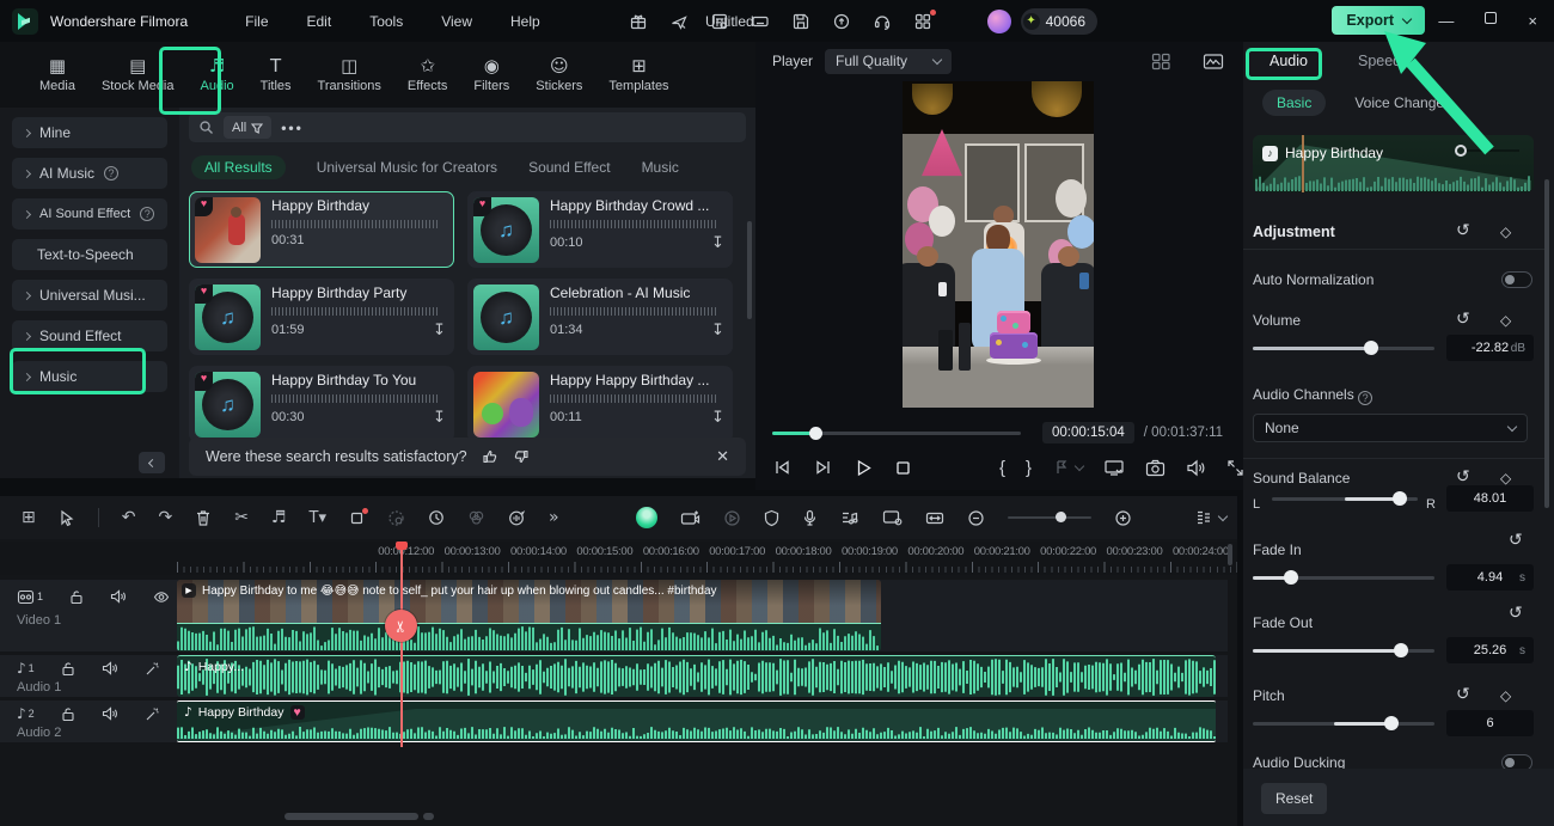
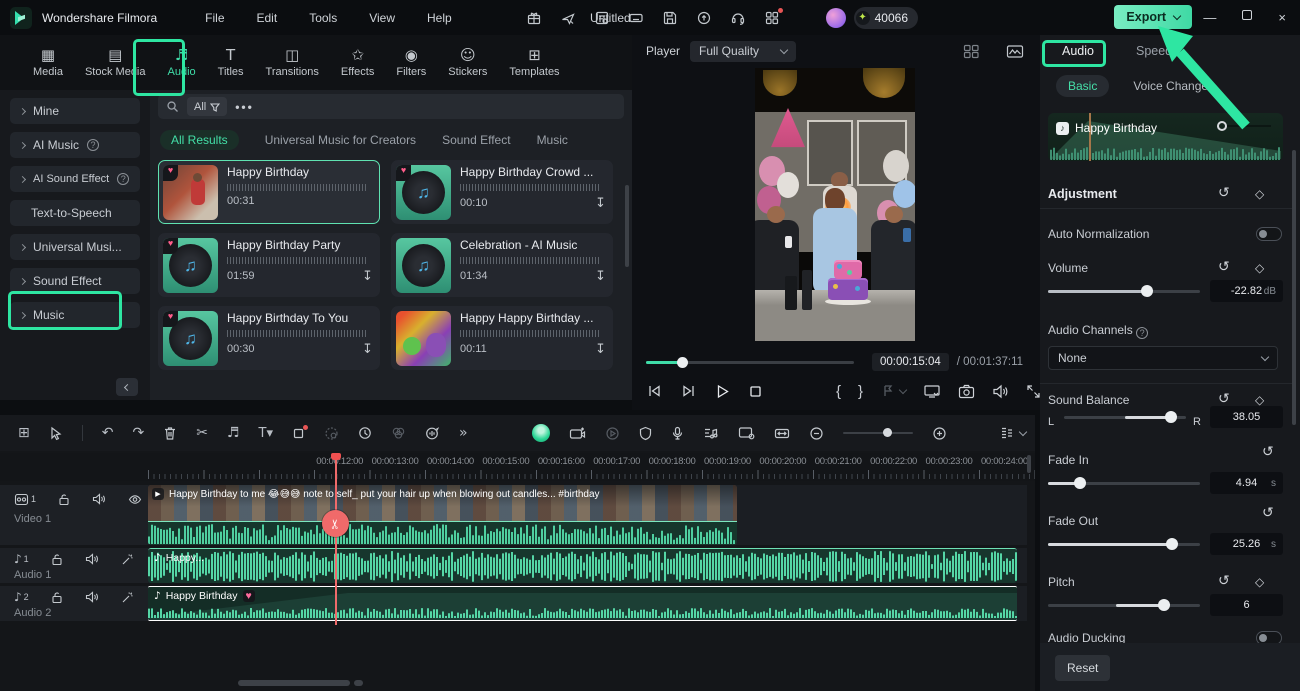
  Wondershare Filmora
  File
  Edit
  Tools
  View
  Help
  Unitled
  ✦
  40066
  Export
  —
  ×
  ▦
  Media
  ▤
  Stock Media
  ♬
  Audio
  T
  Titles
  ◫
  Transitions
  ✩
  Effects
  ◉
  Filters
  ☺
  Stickers
  ⊞
  Templates
  Mine
  AI Music
  ?
  AI Sound Effect
  ?
  Text-to-Speech
  Universal Musi...
  Sound Effect
  Music
  All
  •••
  All Results
  Universal Music for Creators
  Sound Effect
  Music
  ♥
  Happy Birthday
  00:31
  ♥
  ♫
  Happy Birthday Crowd ...
  00:10
  ↧
  ♥
  ♫
  Happy Birthday Party
  01:59
  ↧
  ♫
  Celebration - AI Music
  01:34
  ↧
  ♥
  ♫
  Happy Birthday To You
  00:30
  ↧
  Happy Happy Birthday ...
  00:11
  ↧
- Were these search results satisfactory?
- ✕
  Player
  Full Quality
  00:00:15:04
  / 00:01:37:11
  {
  }
  Audio
  Spee
  Basic
  Voice Chang
  ♪
  Happy Birthday
  Adjustment
  ↺
  ◇
  Auto Normalization
  Volume
  ↺
  ◇
  -22.82
  dB
  Audio Channels ?
  None
  Sound Balance
  ↺
  ◇
  L
  R
- 48.01
+ 38.05
  Fade In
  ↺
  4.94
  s
  Fade Out
  ↺
  25.26
  s
  Pitch
  ↺
  ◇
  6
  Audio Ducking
  Reset
  ⊞
  ↶
  ↷
  ✂
  ♬
  T▾
  »
  00:0:12:00
  00:00:13:00
  00:00:14:00
  00:00:15:00
  00:00:16:00
  00:00:17:00
  00:00:18:00
  00:00:19:00
  00:00:20:00
  00:00:21:00
  00:00:22:00
  00:00:23:00
  00:00:24:00
  1
  Video 1
  Happy Birthday to me 😂😅😅 note to self_ put your hair up when blowing out candles... #birthday
  ♪
  1
  Audio 1
  ♪
  Happy...
  ♪
  2
  Audio 2
  ♪
  Happy Birthday
  ♥
